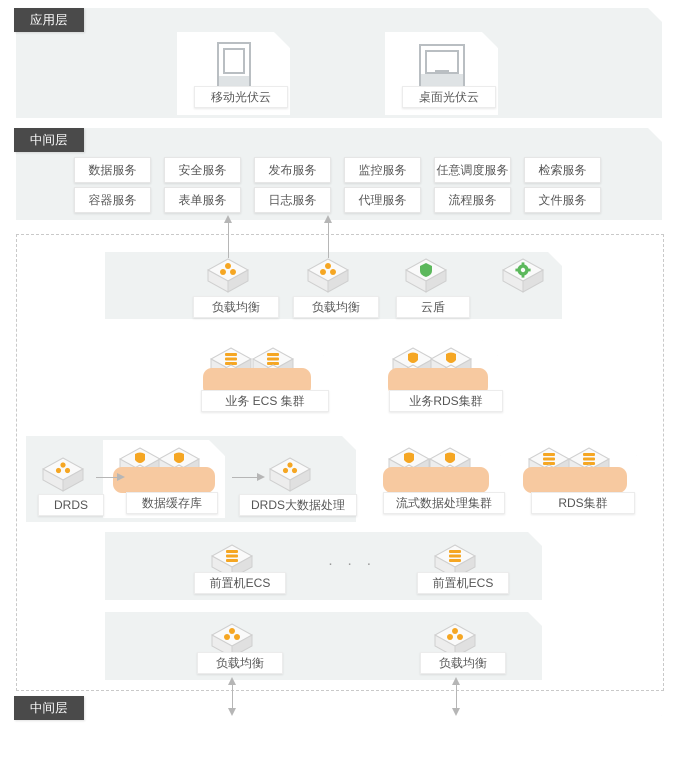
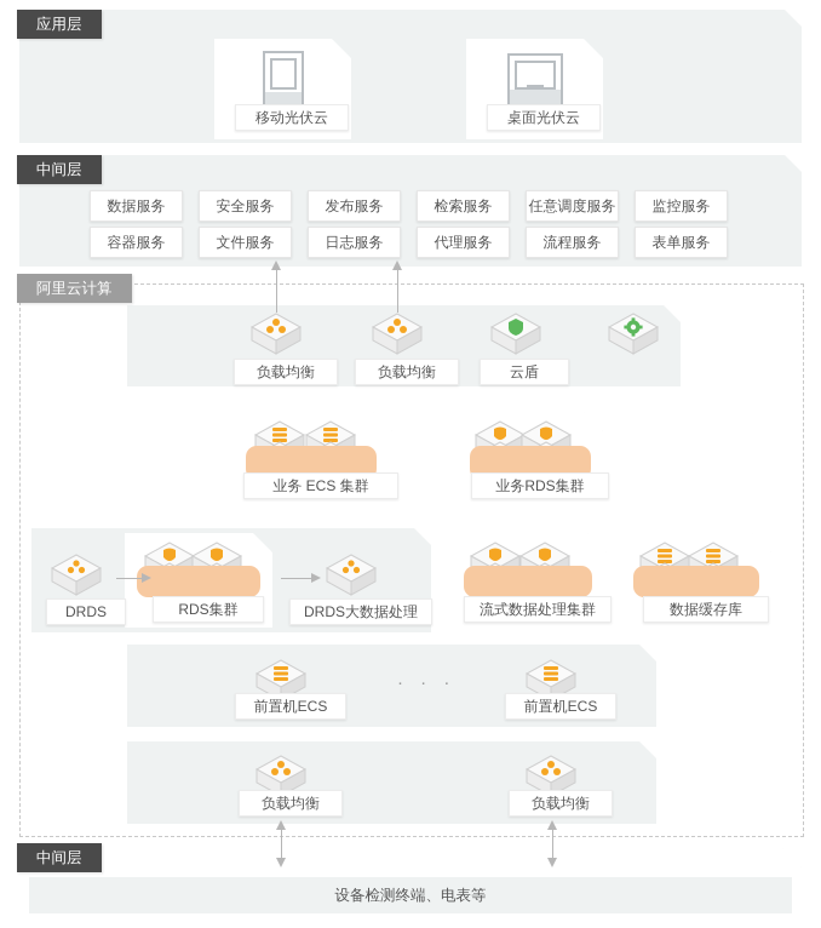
  应用层
  移动光伏云
  桌面光伏云
  中间层
  数据服务
  安全服务
  发布服务
- 监控服务
+ 检索服务
  任意调度服务
- 检索服务
+ 监控服务
  容器服务
- 表单服务
+ 文件服务
  日志服务
  代理服务
  流程服务
- 文件服务
+ 表单服务
+ 阿里云计算
  负载均衡
  负载均衡
  云盾
  业务 ECS 集群
  业务RDS集群
  DRDS
- 数据缓存库
+ RDS集群
  DRDS大数据处理
  流式数据处理集群
- RDS集群
+ 数据缓存库
  前置机ECS
  · · ·
  前置机ECS
  负载均衡
  负载均衡
  中间层
+ 设备检测终端、电表等
